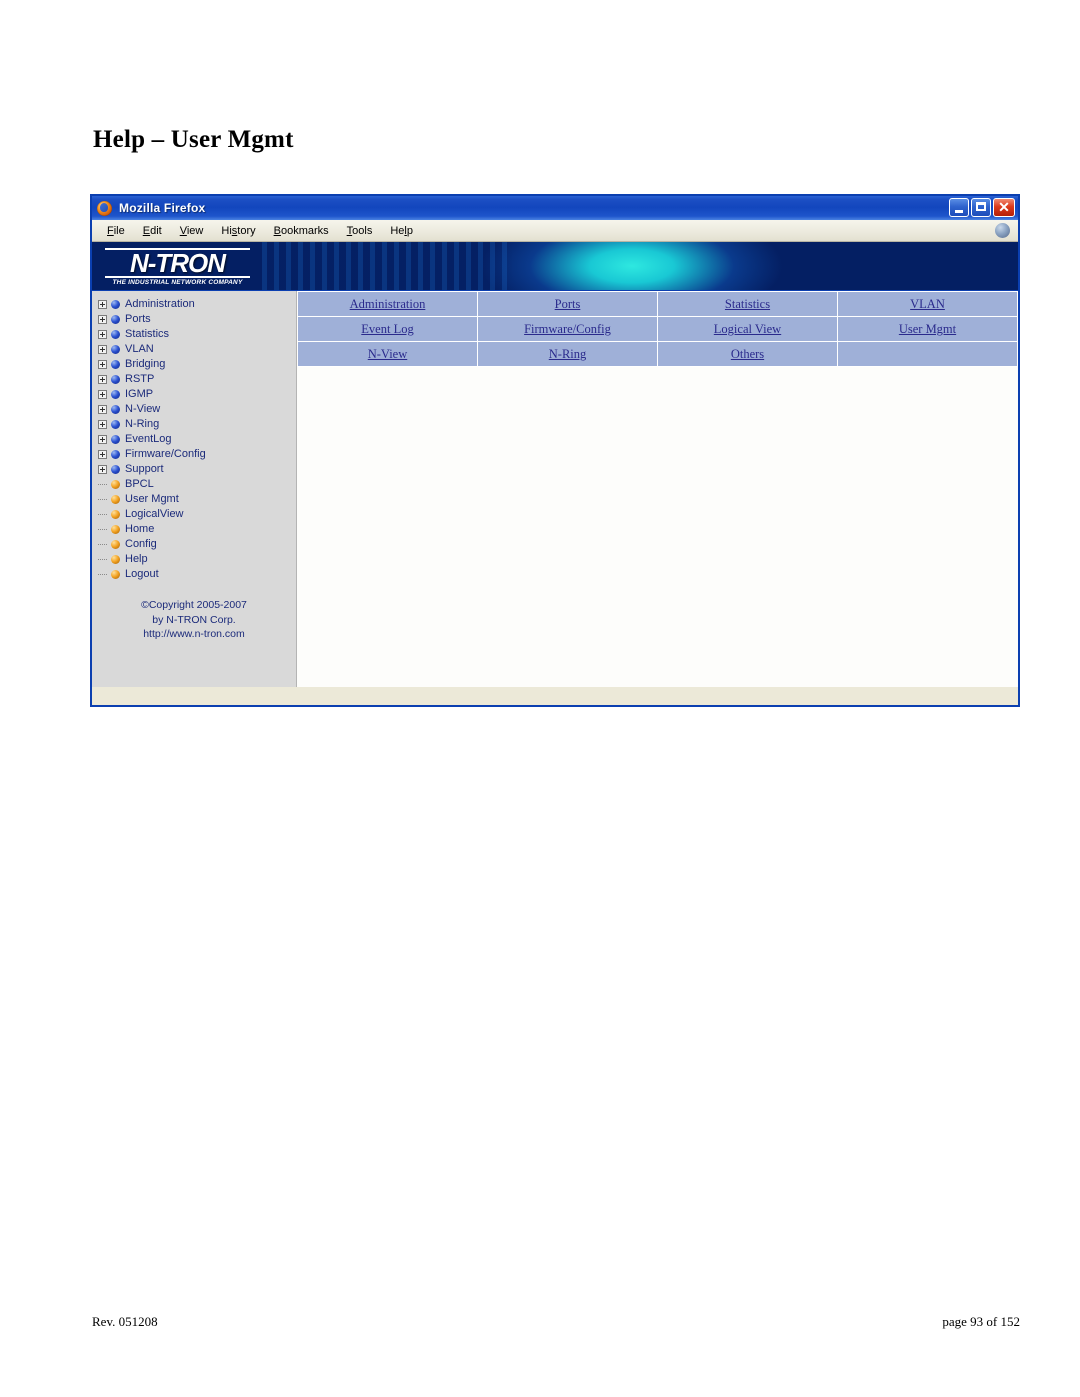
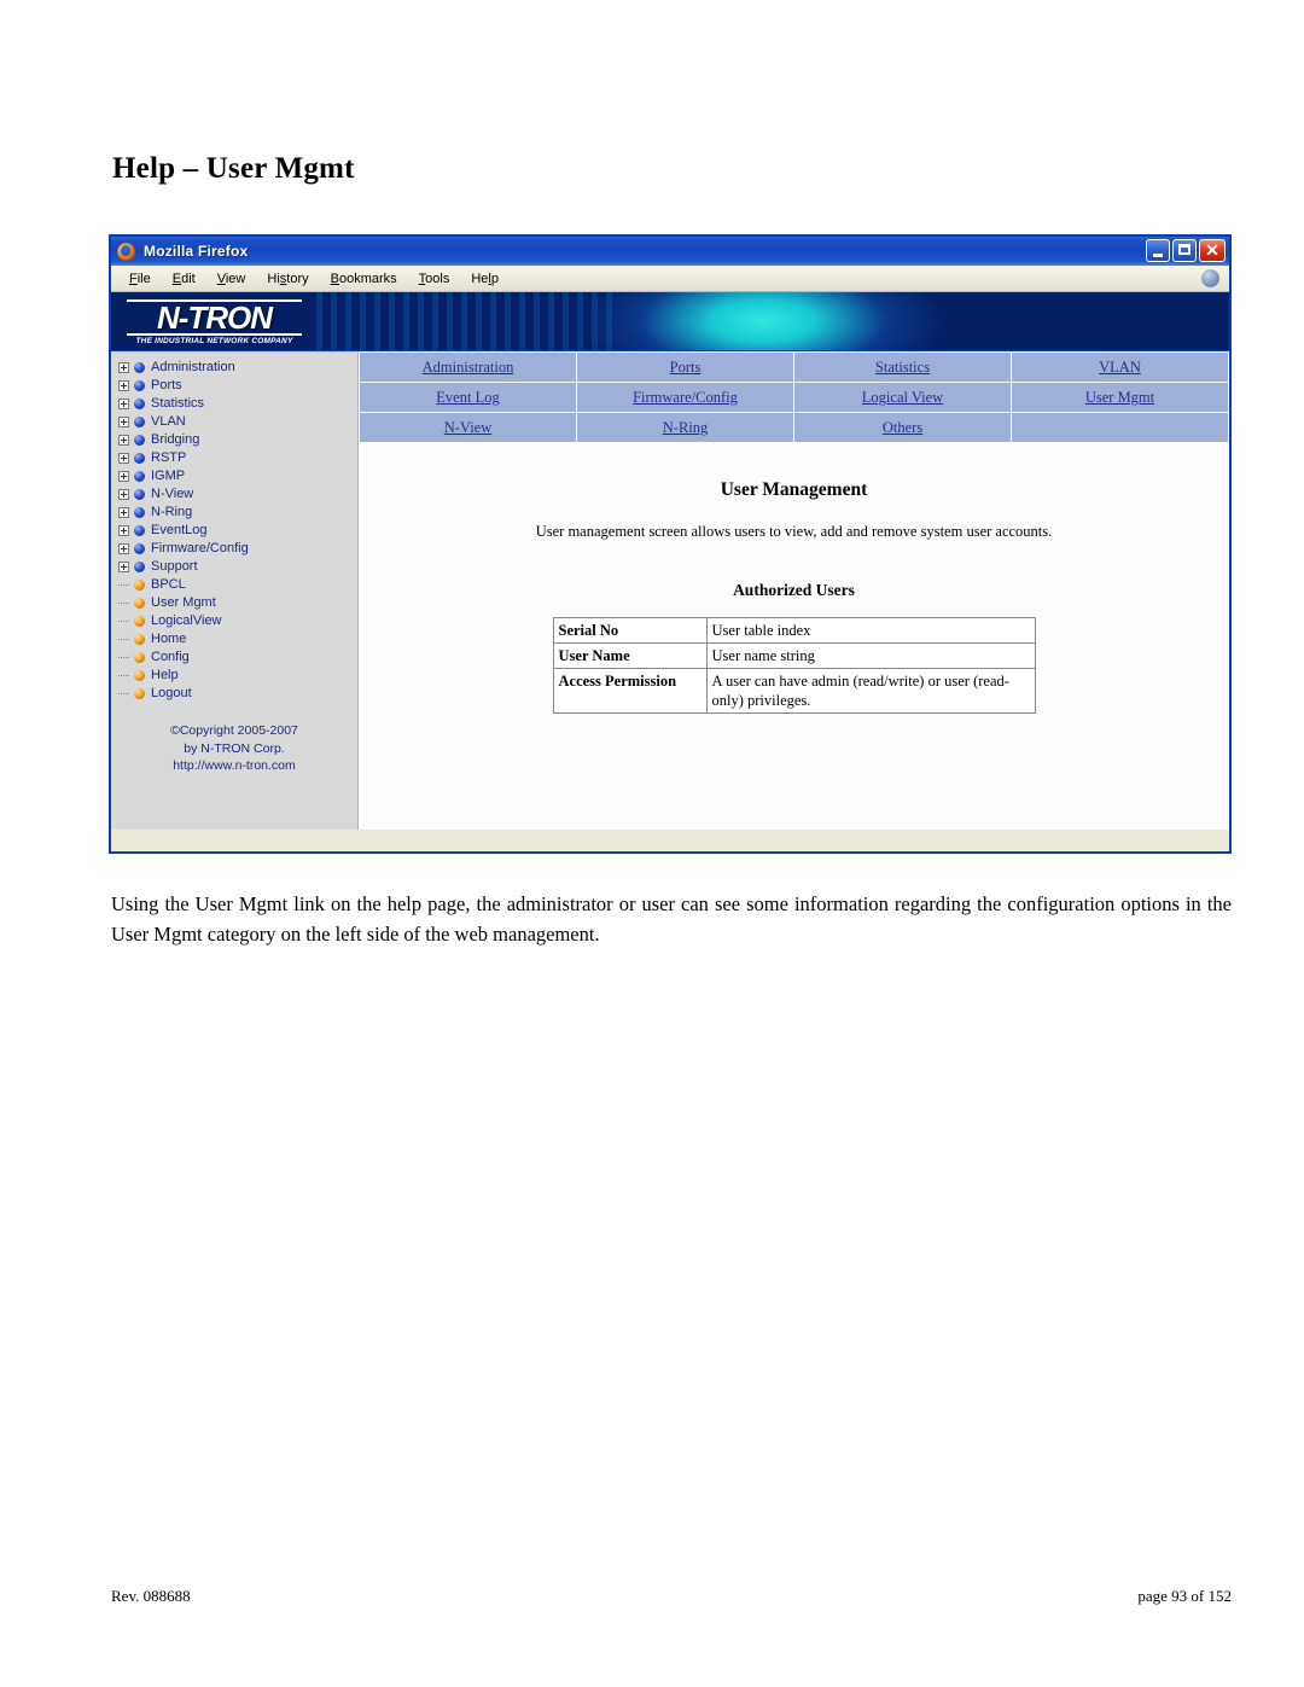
  Help – User Mgmt
  Mozilla Firefox
  ✕
  File
  Edit
  View
  History
  Bookmarks
  Tools
  Help
  N-TRON
  Administration
  Ports
  Statistics
  VLAN
  Bridging
  RSTP
  IGMP
  N-View
  N-Ring
  EventLog
  Firmware/Config
  Support
  BPCL
  User Mgmt
  LogicalView
  Home
  Config
  Help
  Logout
  ©Copyright 2005-2007
  by N-TRON Corp.
  http://www.n-tron.com
  Administration	Ports	Statistics	VLAN
  Event Log	Firmware/Config	Logical View	User Mgmt
  N-View	N-Ring	Others
+ User Management
+ User management screen allows users to view, add and remove system user accounts.
+ Authorized Users
+ Serial No	User table index
+ User Name	User name string
+ Access Permission	A user can have admin (read/write) or user (read-only) privileges.
+ Using the User Mgmt link on the help page, the administrator or user can see some information regarding the configuration options in the User Mgmt category on the left side of the web management.
- Rev. 051208
+ Rev. 088688
  page 93 of 152
